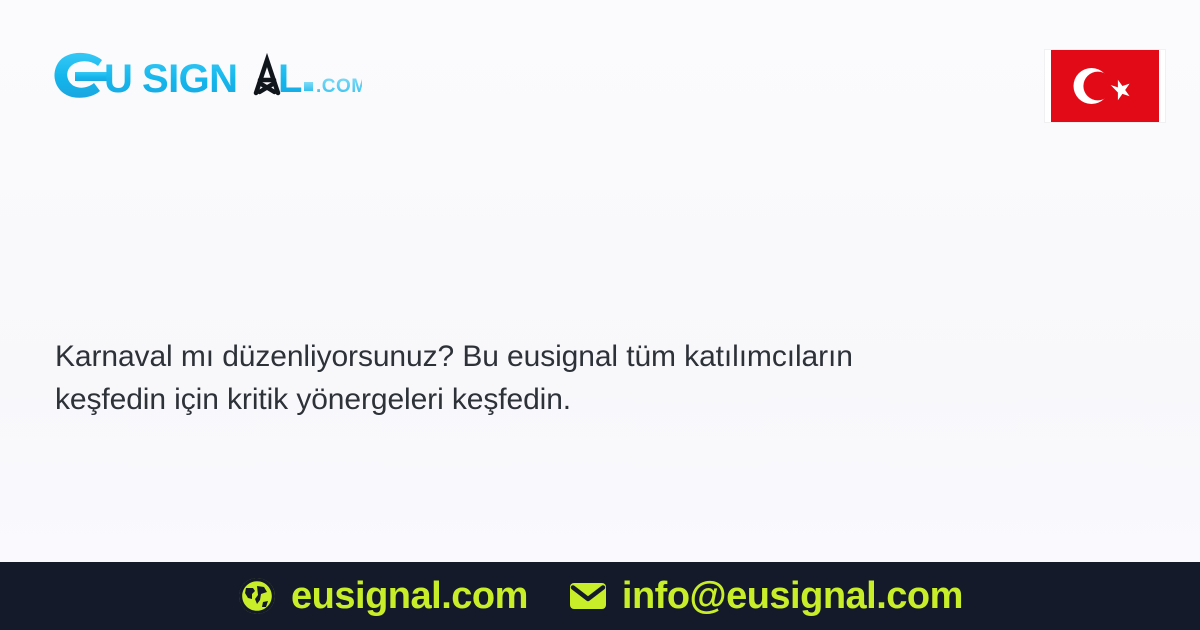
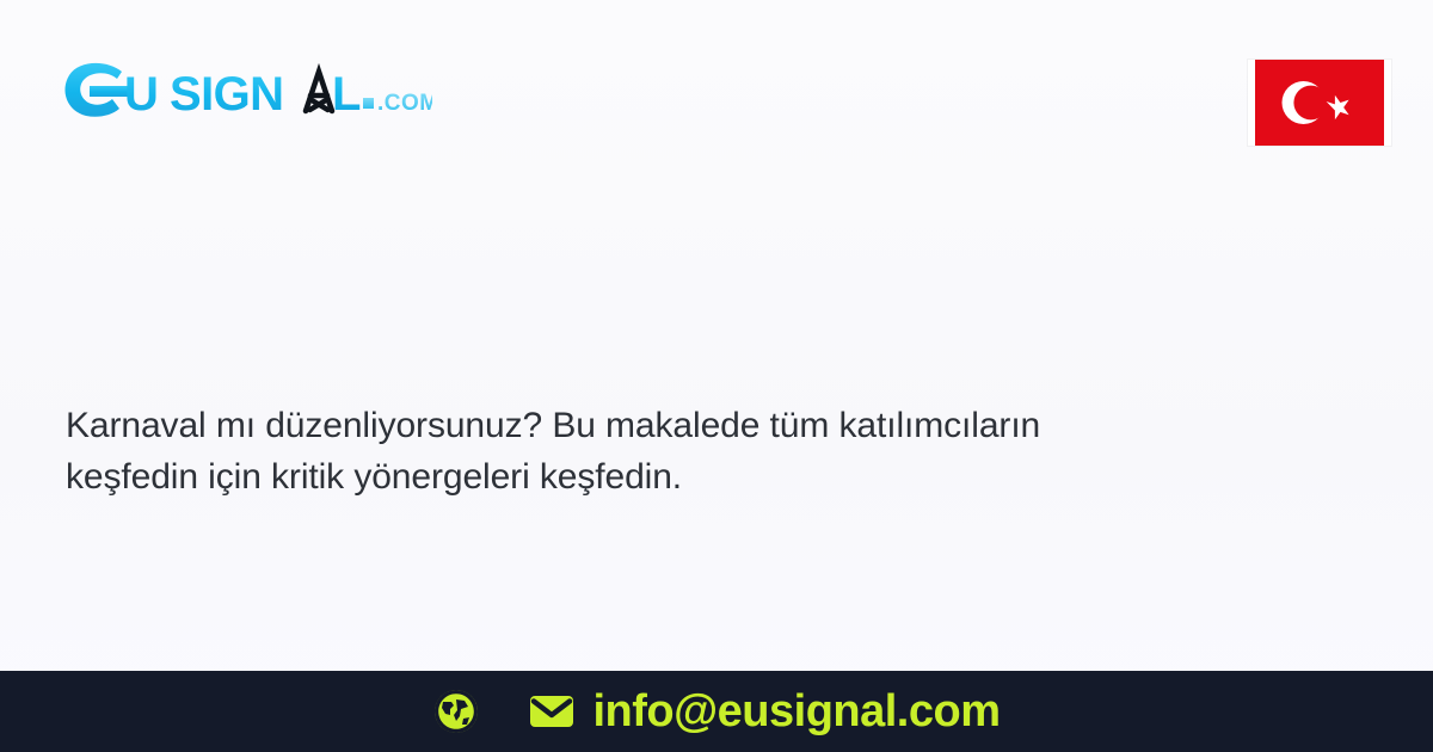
  U
  SIGN
  L
  .COM
- Karnaval mı düzenliyorsunuz? Bu eusignal tüm katılımcıların
+ Karnaval mı düzenliyorsunuz? Bu makalede tüm katılımcıların
  keşfedin için kritik yönergeleri keşfedin.
- eusignal.com
  info@eusignal.com
